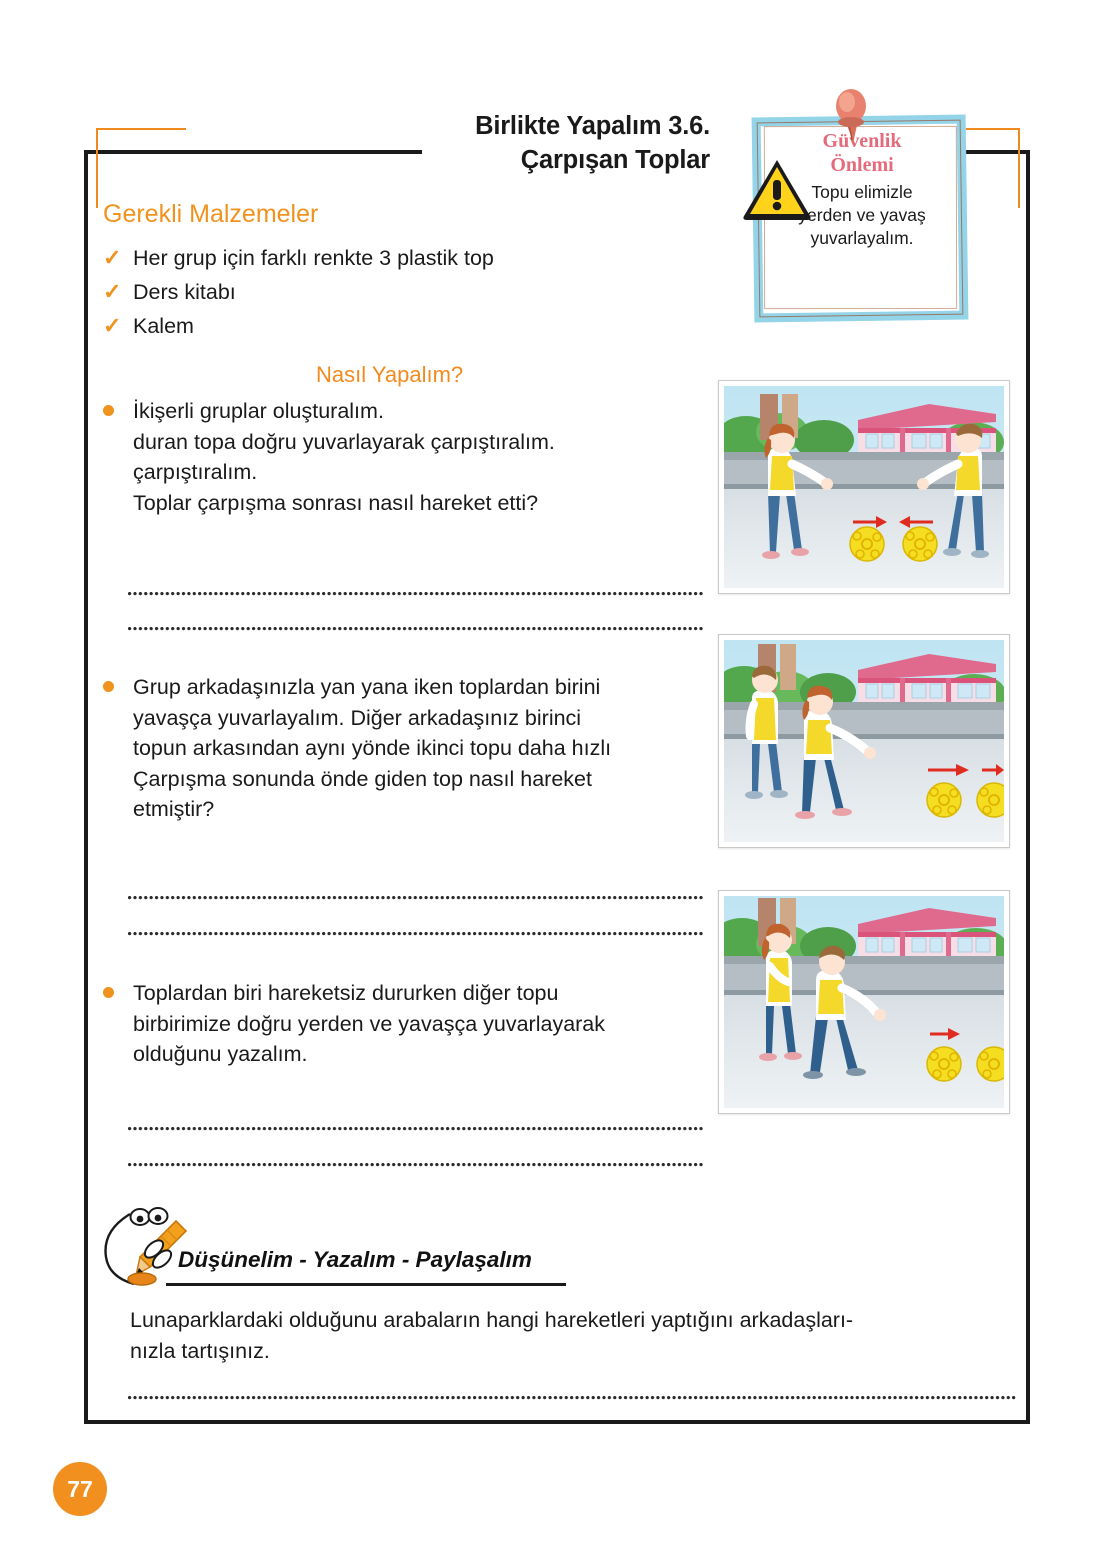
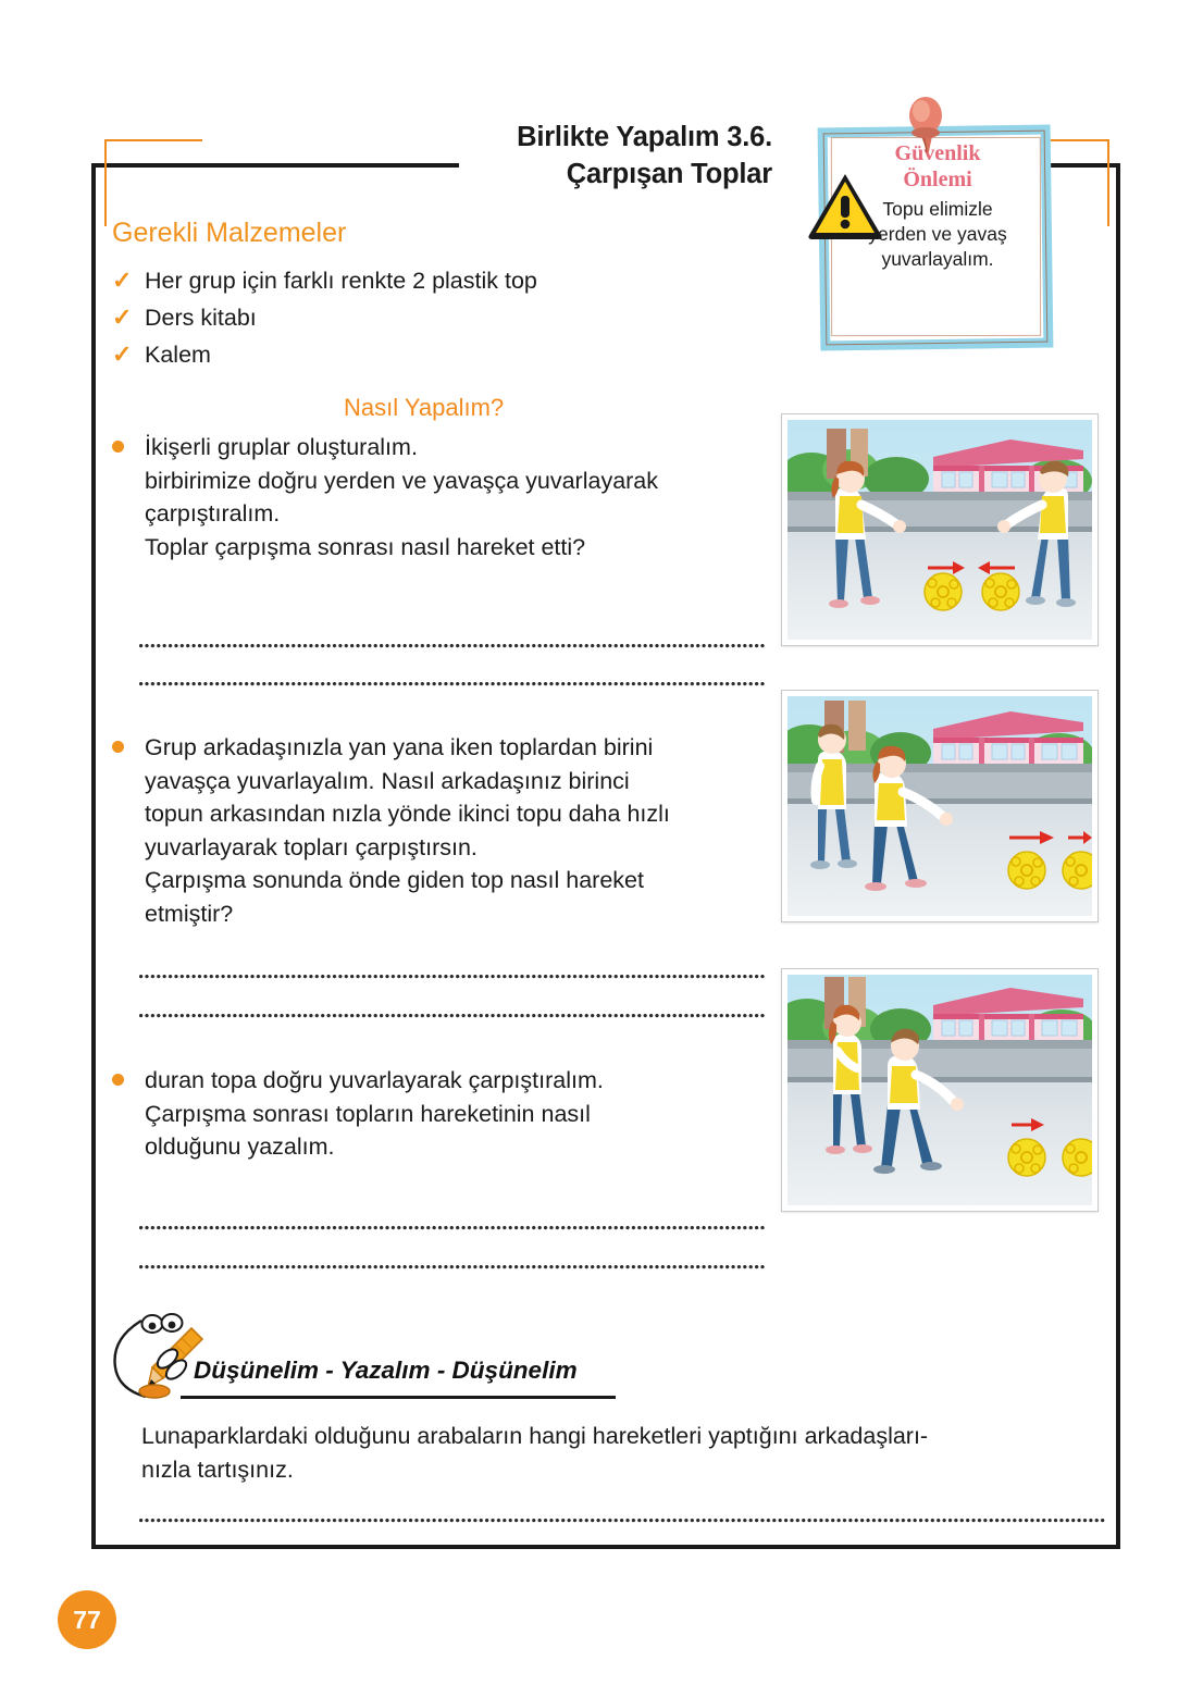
  Birlikte Yapalım 3.6.
  Çarpışan Toplar
  Güvenlik
  Önlemi
  Topu elimizle
  erden ve yavaş
  yuvarlayalım.
  Gerekli Malzemeler
  ✓
- Her grup için farklı renkte 3 plastik top
+ Her grup için farklı renkte 2 plastik top
  ✓
  Ders kitabı
  ✓
  Kalem
  Nasıl Yapalım?
  İkişerli gruplar oluşturalım.
- duran topa doğru yuvarlayarak çarpıştıralım.
+ birbirimize doğru yerden ve yavaşça yuvarlayarak
  çarpıştıralım.
  Toplar çarpışma sonrası nasıl hareket etti?
  Grup arkadaşınızla yan yana iken toplardan birini
- yavaşça yuvarlayalım. Diğer arkadaşınız birinci
+ yavaşça yuvarlayalım. Nasıl arkadaşınız birinci
- topun arkasından aynı yönde ikinci topu daha hızlı
+ topun arkasından nızla yönde ikinci topu daha hızlı
+ yuvarlayarak topları çarpıştırsın.
  Çarpışma sonunda önde giden top nasıl hareket
  etmiştir?
- Toplardan biri hareketsiz dururken diğer topu
- birbirimize doğru yerden ve yavaşça yuvarlayarak
+ duran topa doğru yuvarlayarak çarpıştıralım.
+ Çarpışma sonrası topların hareketinin nasıl
  olduğunu yazalım.
- Düşünelim - Yazalım - Paylaşalım
+ Düşünelim - Yazalım - Düşünelim
  Lunaparklardaki olduğunu arabaların hangi hareketleri yaptığını arkadaşları-
  nızla tartışınız.
  77
